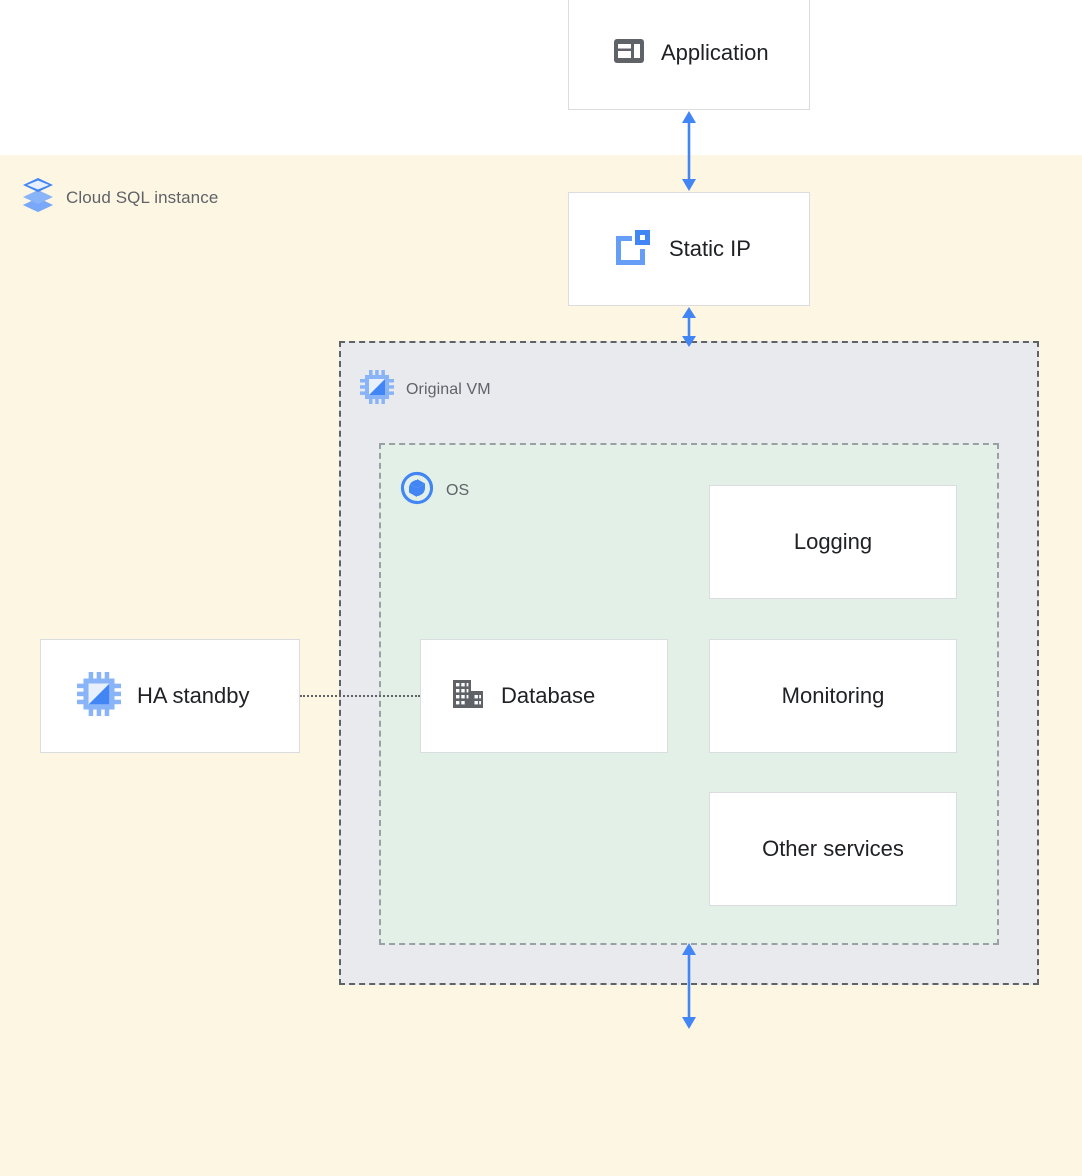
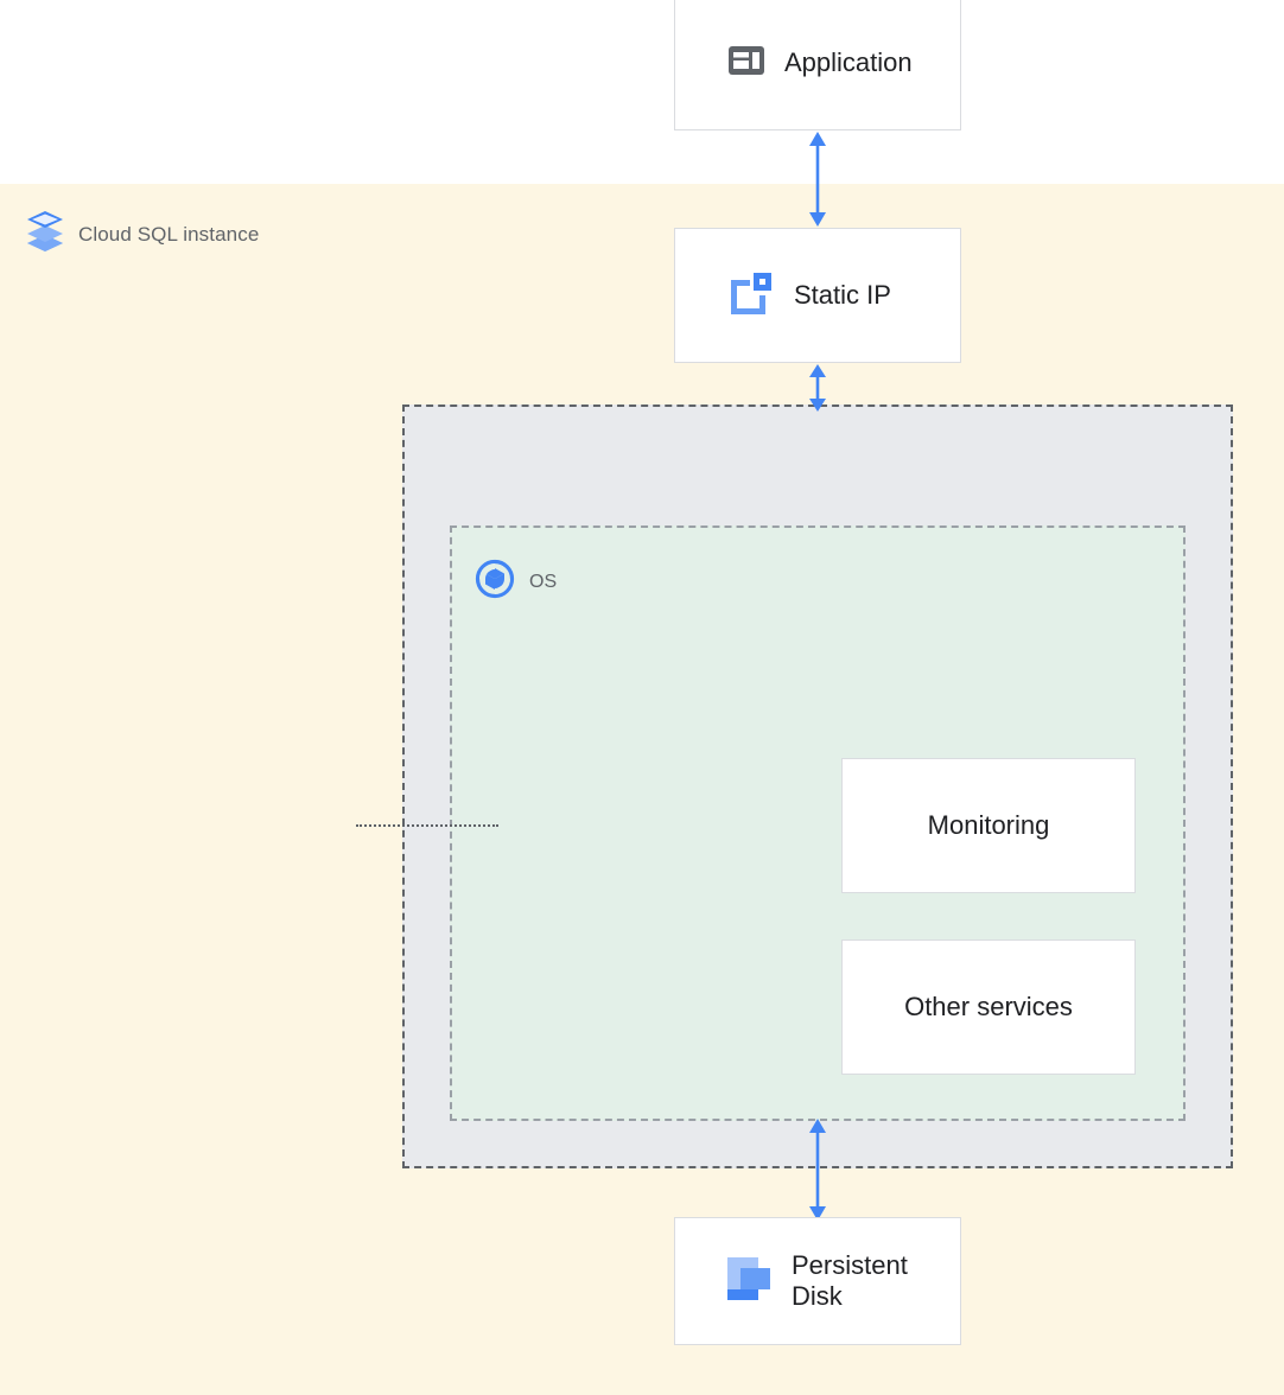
  Cloud SQL instance
- Original VM
  OS
  Application
  Static IP
- HA standby
- Database
- Logging
  Monitoring
  Other services
+ Persistent
+ Disk
